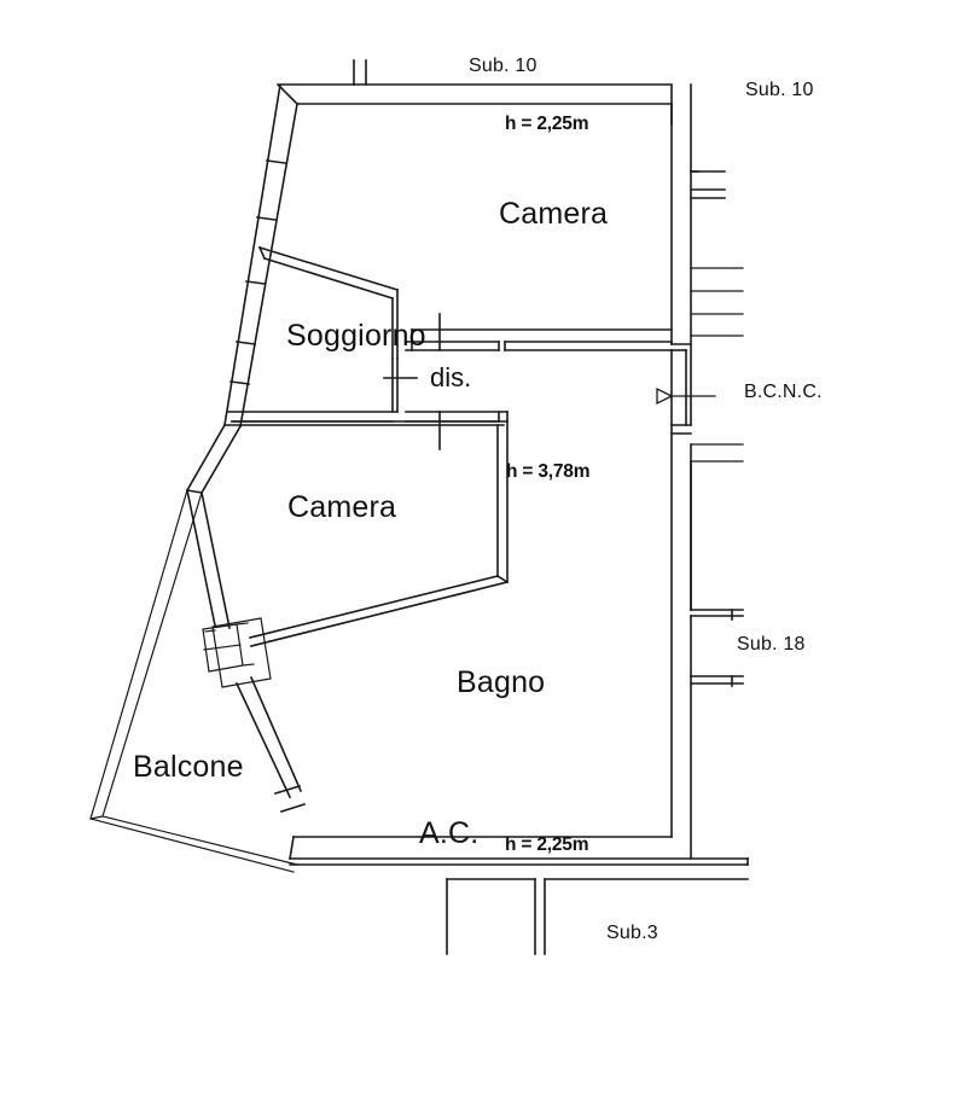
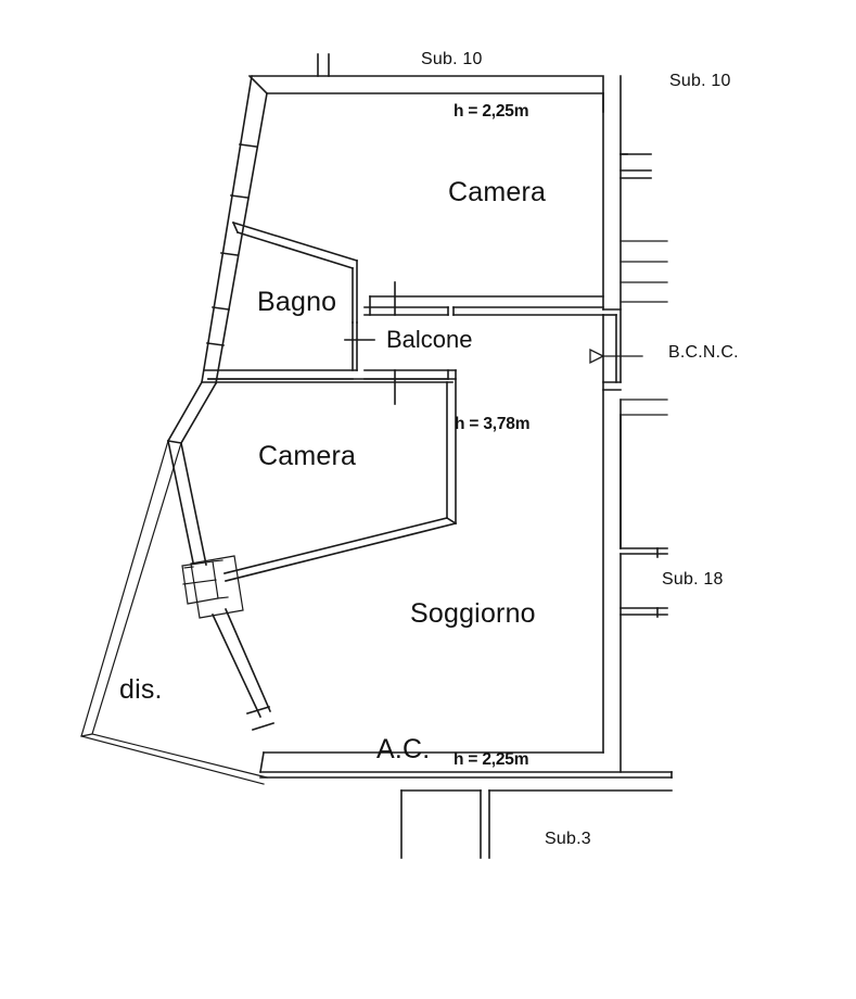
  Camera
- Soggiorno
+ Bagno
- dis.
+ Balcone
  Camera
- Bagno
+ Soggiorno
- Balcone
+ dis.
  A.C.
  h = 2,25m
  h = 3,78m
  h = 2,25m
  Sub. 10
  Sub. 10
  Sub. 18
  Sub.3
  B.C.N.C.
